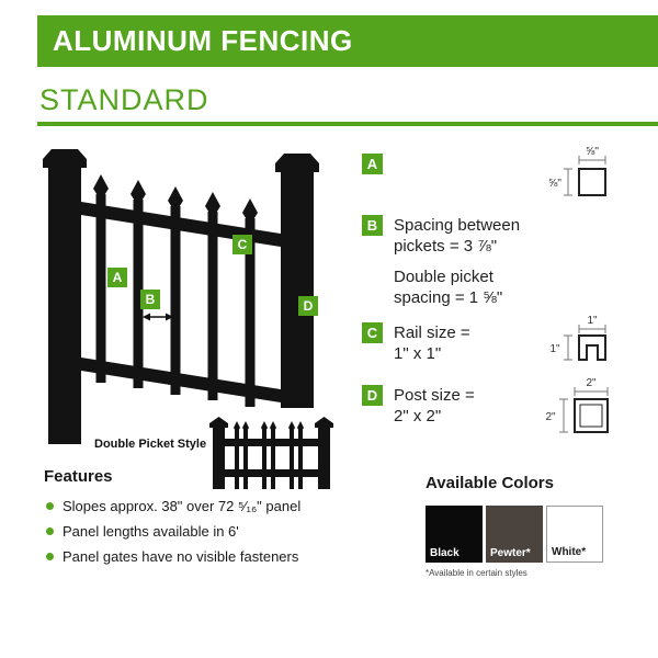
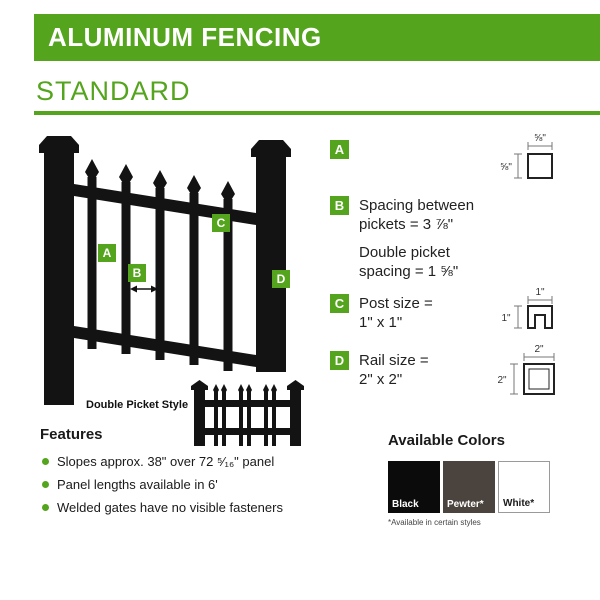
  ALUMINUM FENCING
  STANDARD
  A
  B
  C
  D
  Double Picket Style
  A
  ⅝"
  ⅝"
  B
  Spacing between
  pickets = 3 ⅞"
  Double picket
  spacing = 1 ⅝"
  C
- Rail size =
+ Post size =
  1" x 1"
  1"
  1"
  D
- Post size =
+ Rail size =
  2" x 2"
  2"
  2"
  Features
  Slopes approx. 38" over 72 ⁵⁄₁₆" panel
  Panel lengths available in 6'
- Panel gates have no visible fasteners
+ Welded gates have no visible fasteners
  Available Colors
  Black
  Pewter*
  White*
  *Available in certain styles
